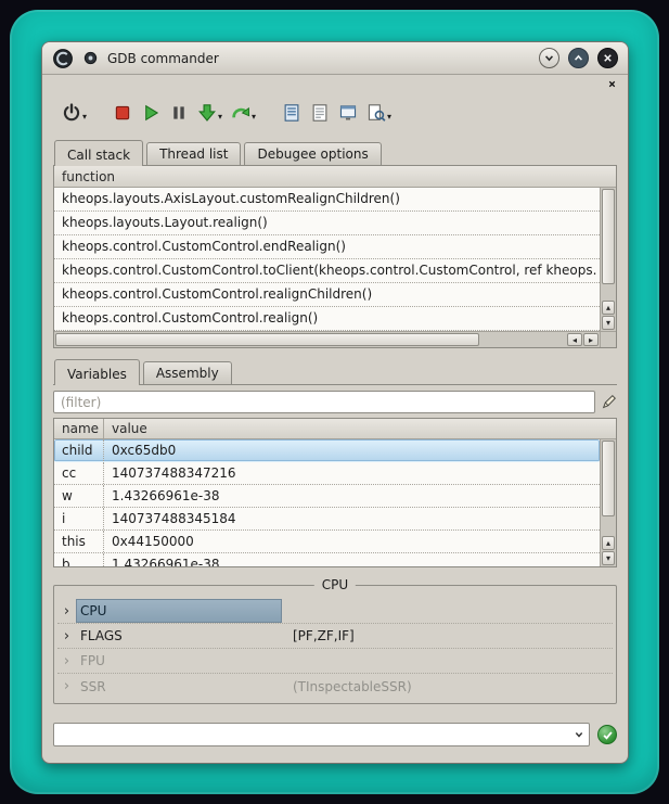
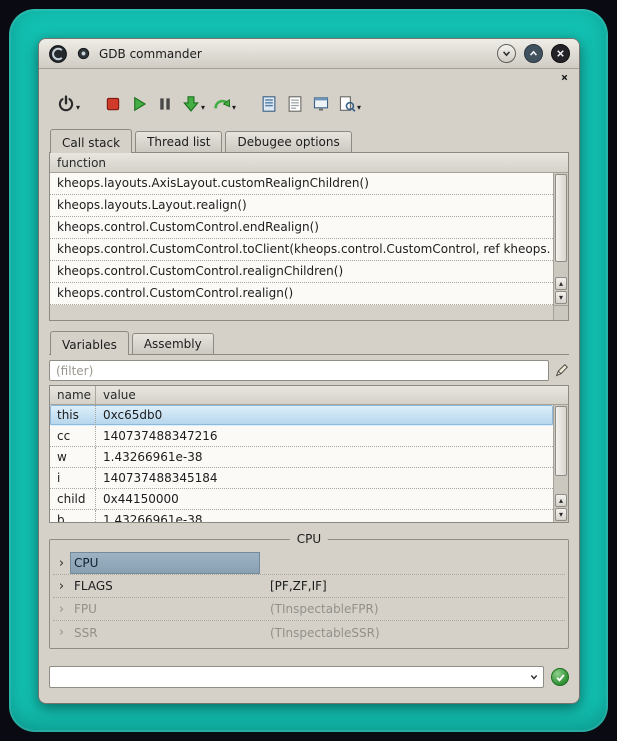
  GDB commander
  ▾
  ▾
  ▾
  ▾
  Call stack
  Thread list
  Debugee options
  function
  kheops.layouts.AxisLayout.customRealignChildren()
  kheops.layouts.Layout.realign()
  kheops.control.CustomControl.endRealign()
  kheops.control.CustomControl.toClient(kheops.control.CustomControl, ref kheops.
  kheops.control.CustomControl.realignChildren()
  kheops.control.CustomControl.realign()
  ▴
  ▾
- ◂
- ▸
  Variables
  Assembly
  (filter)
  name
  value
- child
+ this
  0xc65db0
  cc
  140737488347216
  w
  1.43266961e-38
  i
  140737488345184
- this
+ child
  0x44150000
  b
  1.43266961e-38
  ▴
  ▾
  CPU
  ›
  CPU
  ›
  FLAGS
  [PF,ZF,IF]
  ›
  FPU
+ (TInspectableFPR)
  ›
  SSR
  (TInspectableSSR)
